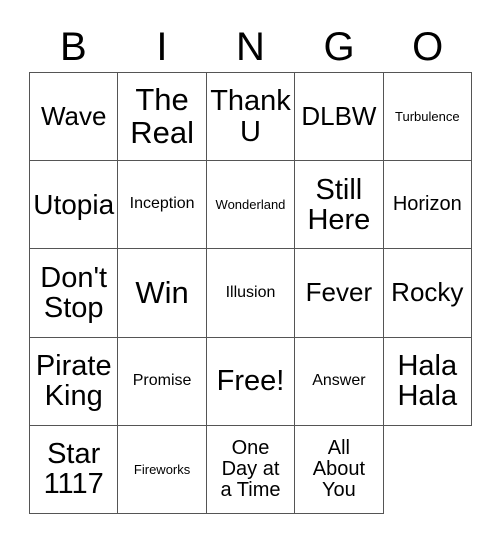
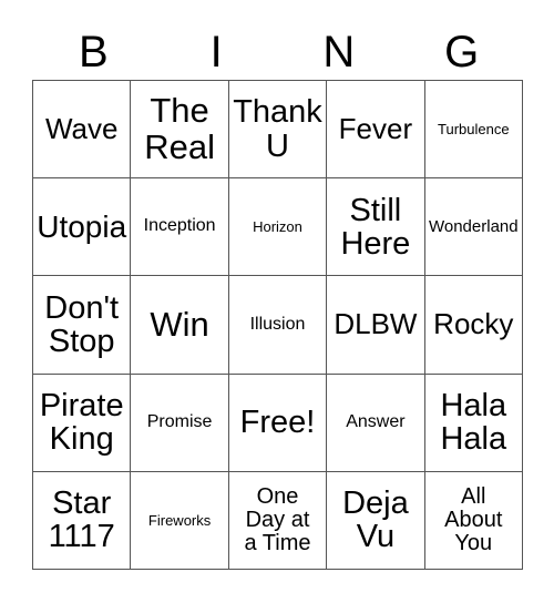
  B
  I
  N
  G
- O
  Wave
  The
  Real
  Thank
  U
- DLBW
+ Fever
  Turbulence
  Utopia
  Inception
- Wonderland
+ Horizon
  Still
  Here
- Horizon
+ Wonderland
  Don't
  Stop
  Win
  Illusion
- Fever
+ DLBW
  Rocky
  Pirate
  King
  Promise
  Free!
  Answer
  Hala
  Hala
  Star
  1117
  Fireworks
  One
  Day at
  a Time
+ Deja
+ Vu
  All
  About
  You
